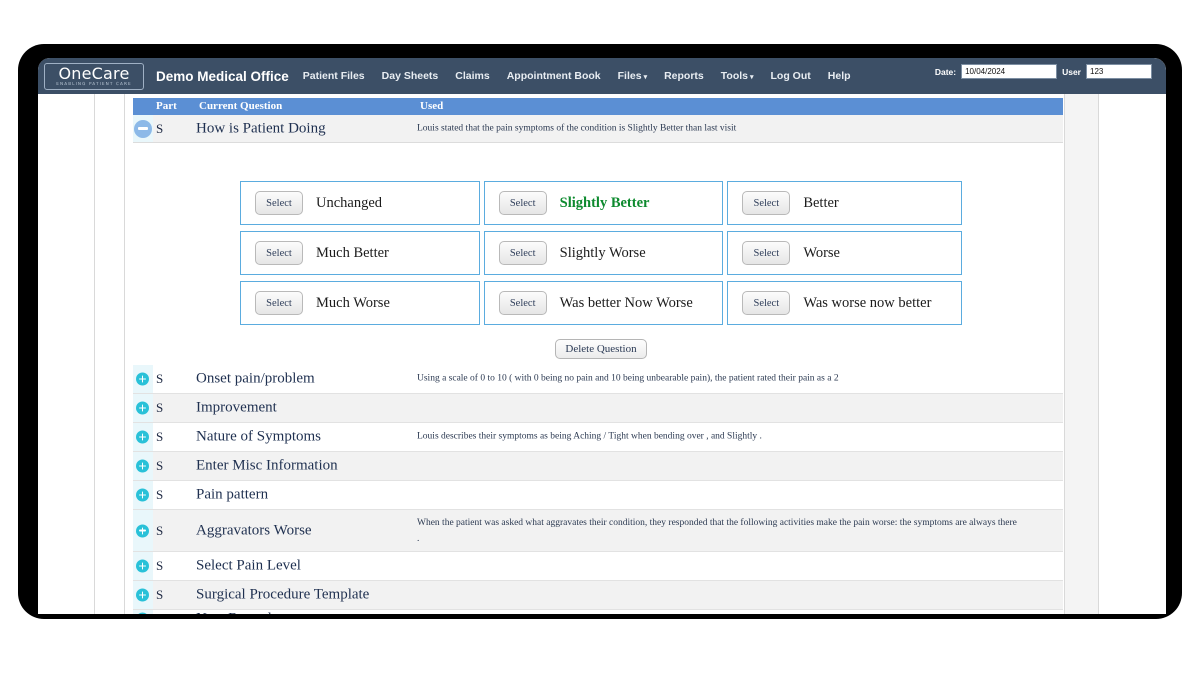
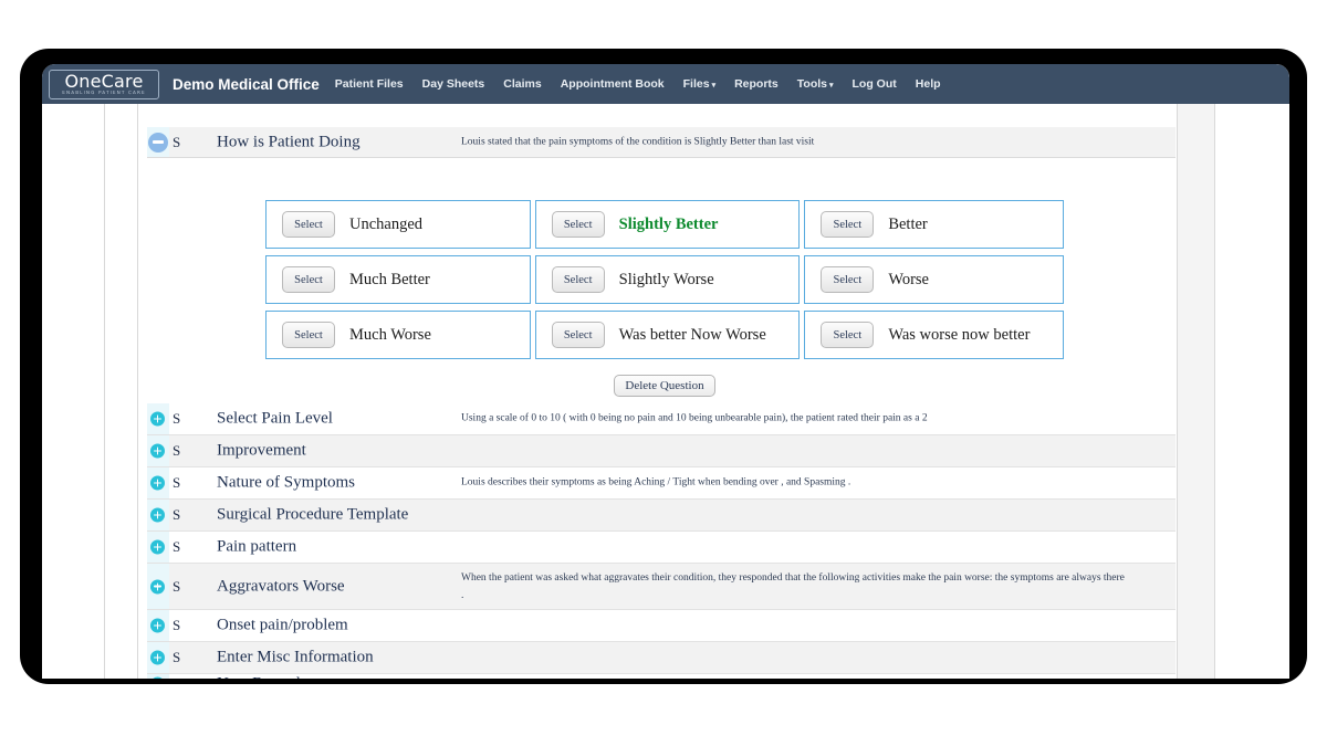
  OneCare
  Demo Medical Office
  Patient Files
  Day Sheets
  Claims
  Appointment Book
  Files
  Reports
  Tools
  Log Out
  Help
- Date:
- 10/04/2024
- User
- 123
- Part
- Current Question
- Used
  S
  How is Patient Doing
  Louis stated that the pain symptoms of the condition is Slightly Better than last visit
  Select
  Unchanged
  Select
  Slightly Better
  Select
  Better
  Select
  Much Better
  Select
  Slightly Worse
  Select
  Worse
  Select
  Much Worse
  Select
  Was better Now Worse
  Select
  Was worse now better
  Delete Question
  S
- Onset pain/problem
+ Select Pain Level
  Using a scale of 0 to 10 ( with 0 being no pain and 10 being unbearable pain), the patient rated their pain as a 2
  S
  Improvement
  S
  Nature of Symptoms
- Louis describes their symptoms as being Aching / Tight when bending over , and Slightly .
+ Louis describes their symptoms as being Aching / Tight when bending over , and Spasming .
  S
- Enter Misc Information
+ Surgical Procedure Template
  S
  Pain pattern
  S
  Aggravators Worse
  When the patient was asked what aggravates their condition, they responded that the following activities make the pain worse: the symptoms are always there .
  S
- Select Pain Level
+ Onset pain/problem
  S
- Surgical Procedure Template
+ Enter Misc Information
